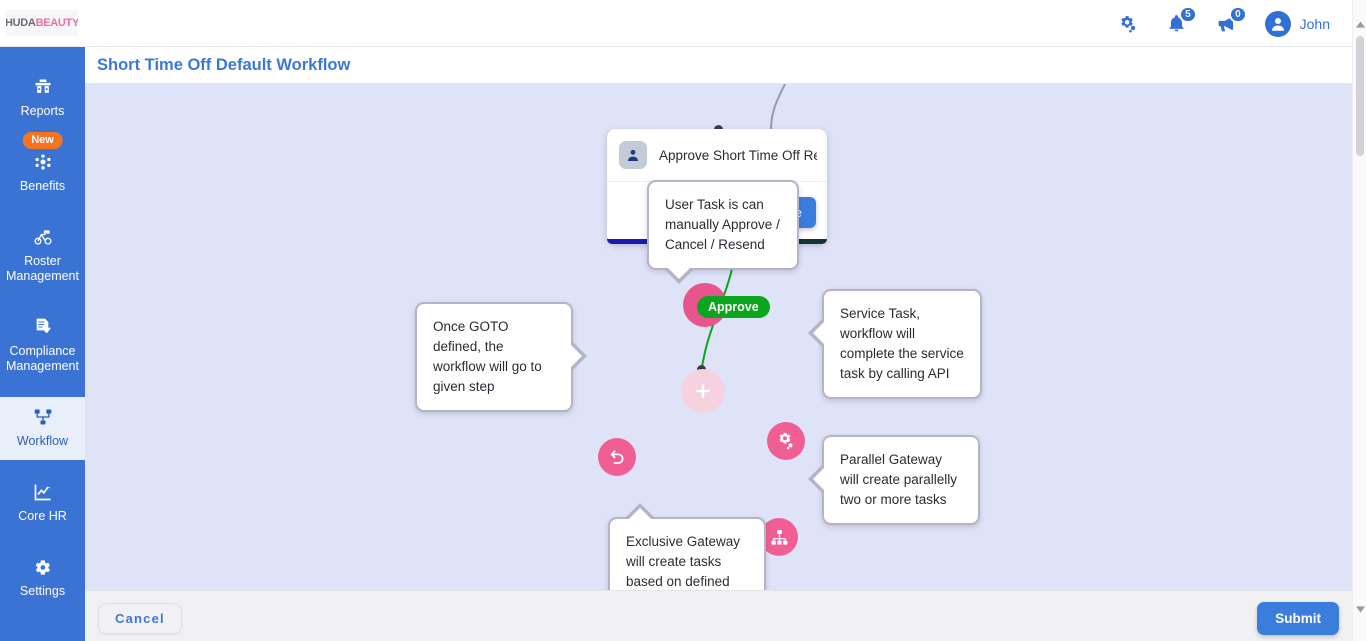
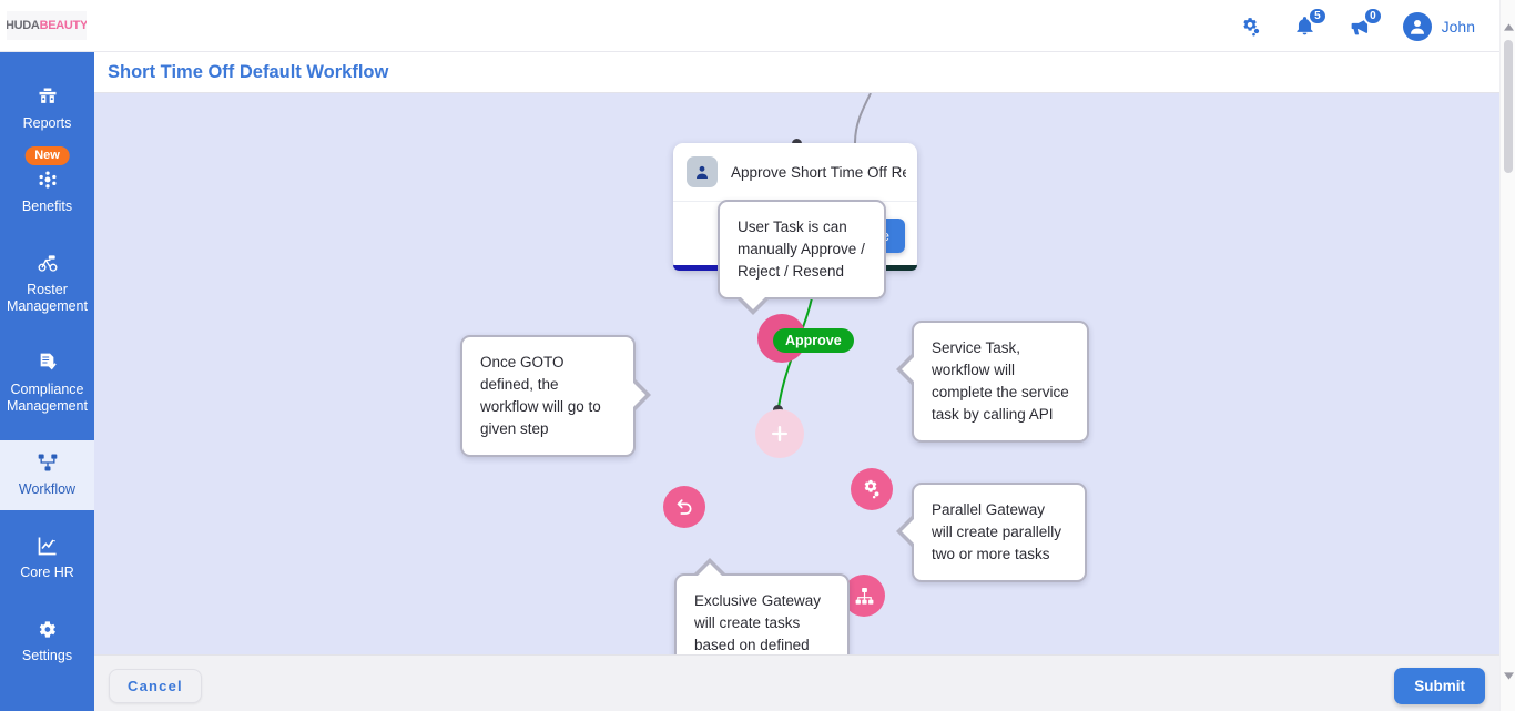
  HUDA
  BEAUTY
  5
  0
  John
  Reports
  New
  Benefits
  Roster Management
  Compliance Management
  Workflow
  Core HR
  Settings
  Short Time Off Default Workflow
  Approve Short Time Off R
  Approve
- User Task is can manually Approve / Cancel / Resend
+ User Task is can manually Approve / Reject / Resend
  Once GOTO defined, the workflow will go to given step
  Service Task, workflow will complete the service task by calling API
  Parallel Gateway will create parallelly two or more tasks
  Exclusive Gateway will create tasks based on defined
  Cancel
  Submit
